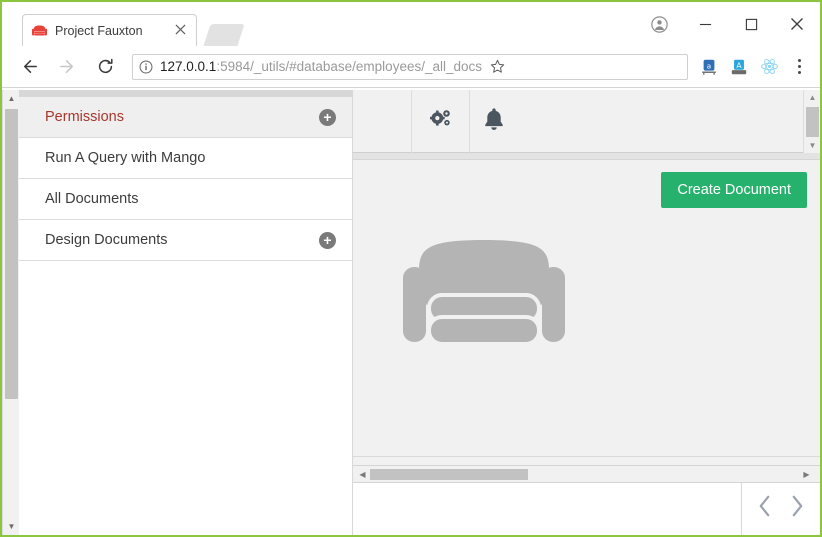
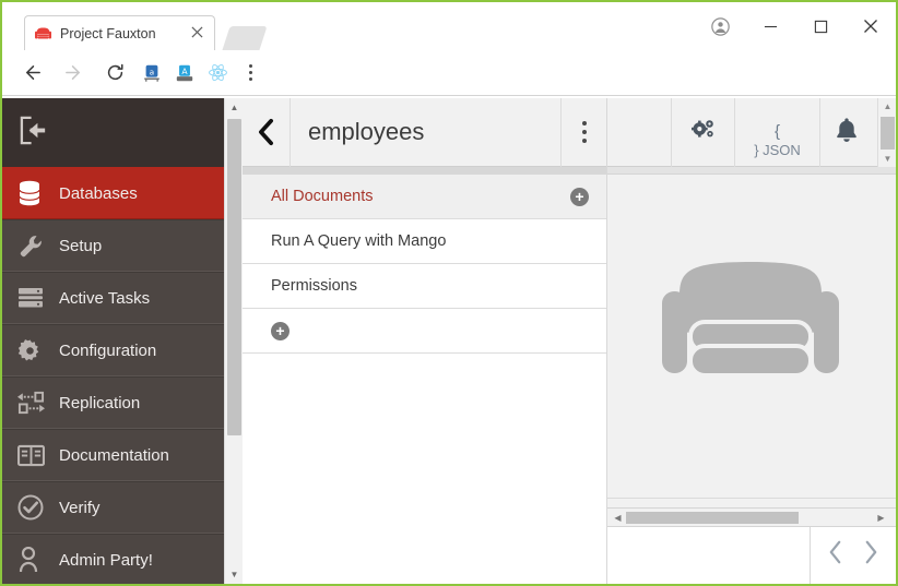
  Project Fauxton
- 127.0.0.1:5984/_utils/#database/employees/_all_docs
  a
  A
+ Databases
+ Setup
+ Active Tasks
+ Configuration
+ Replication
+ Documentation
+ Verify
+ Admin Party!
  ▲
  ▼
+ employees
- Permissions
+ All Documents
  +
  Run A Query with Mango
- All Documents
+ Permissions
- Design Documents
  +
+ {
+ } JSON
  ▲
  ▼
- Create Document
  ◀
  ▶
